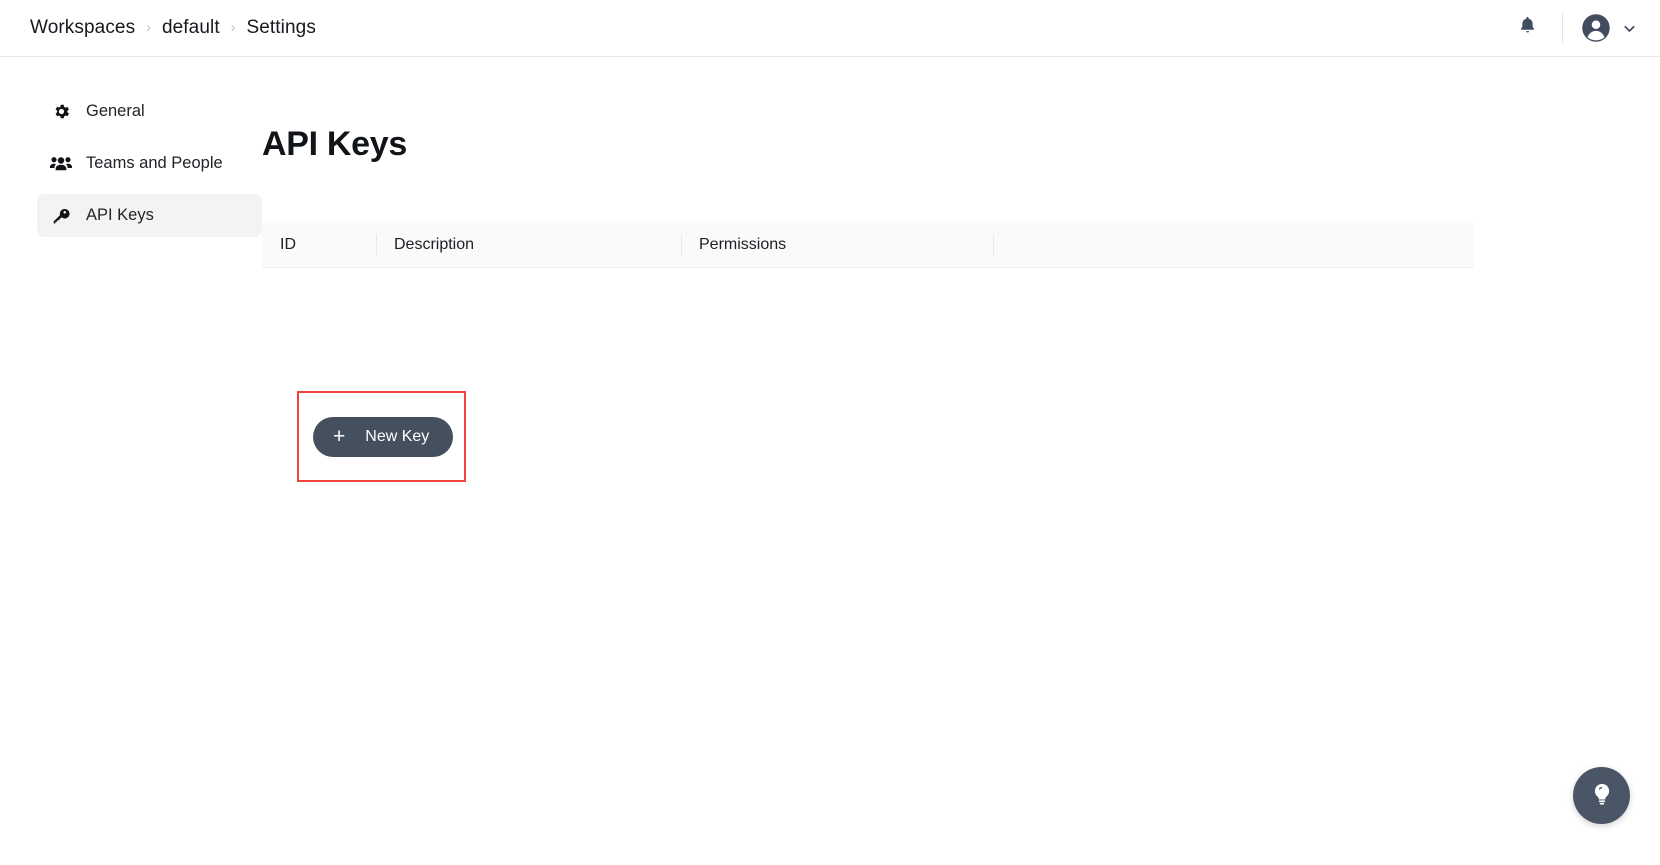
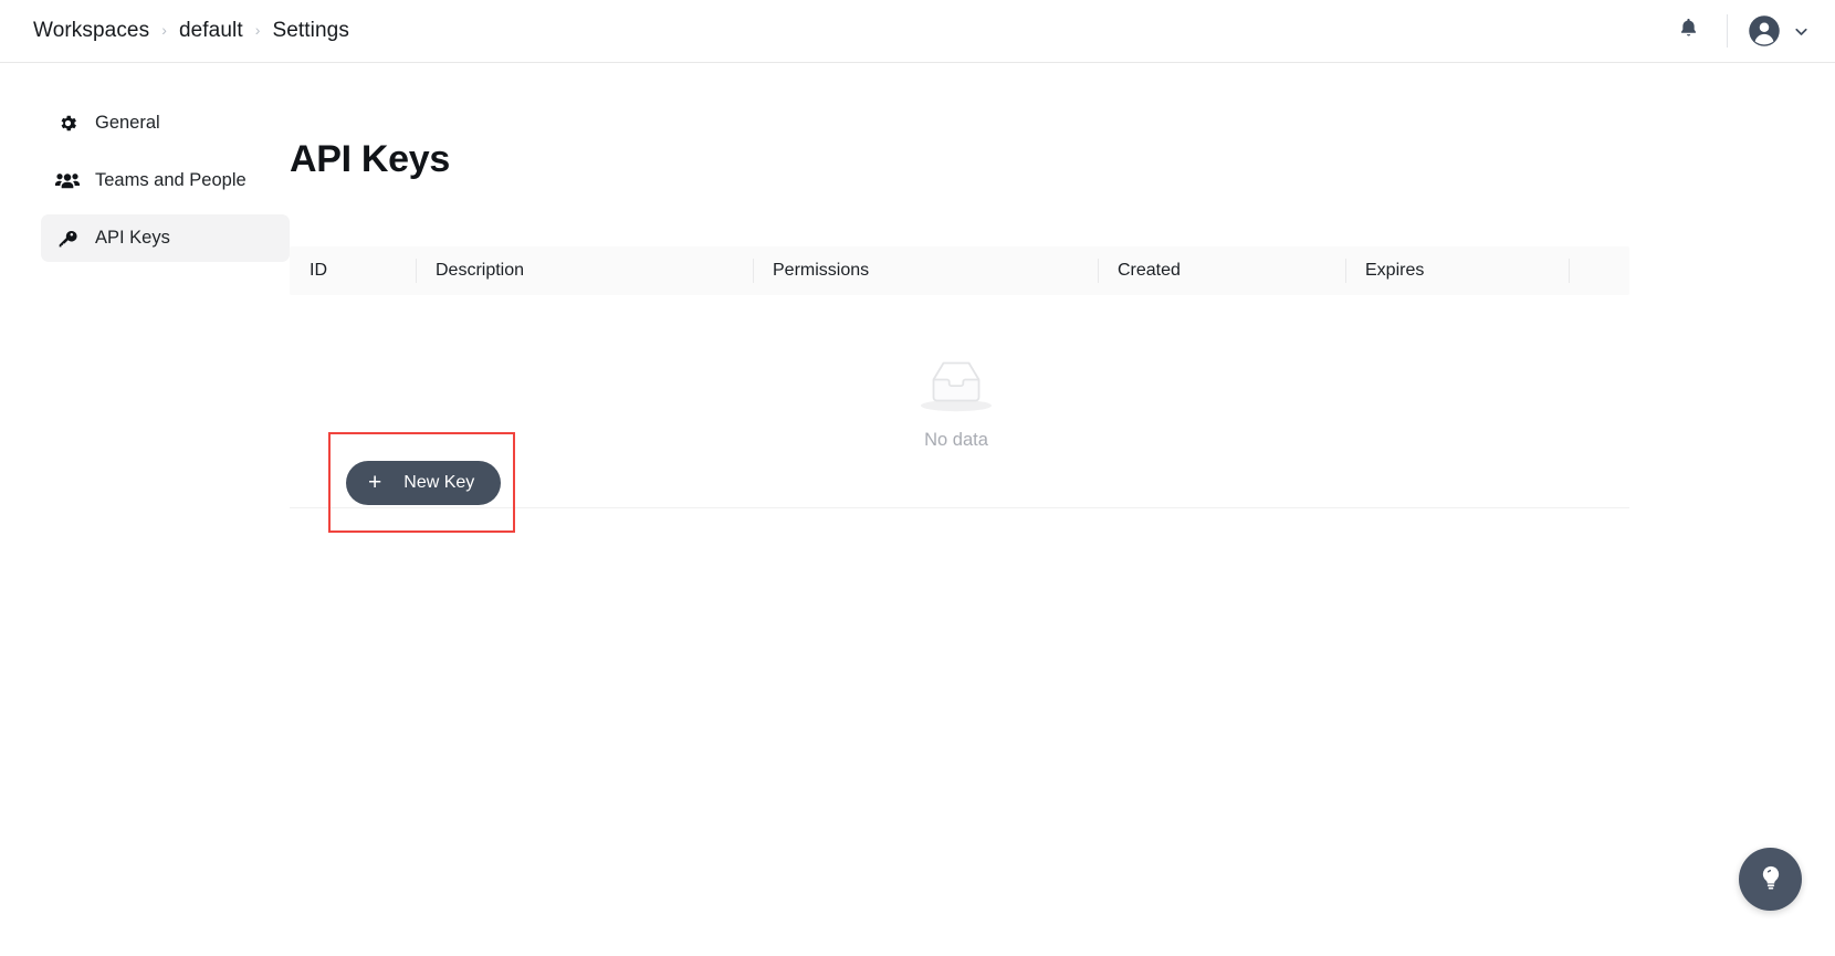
  Workspaces
  ›
  default
  ›
  Settings
  General
  Teams and People
  API Keys
  API Keys
  ID
  Description
  Permissions
+ Created
+ Expires
+ No data
  +
  New Key
